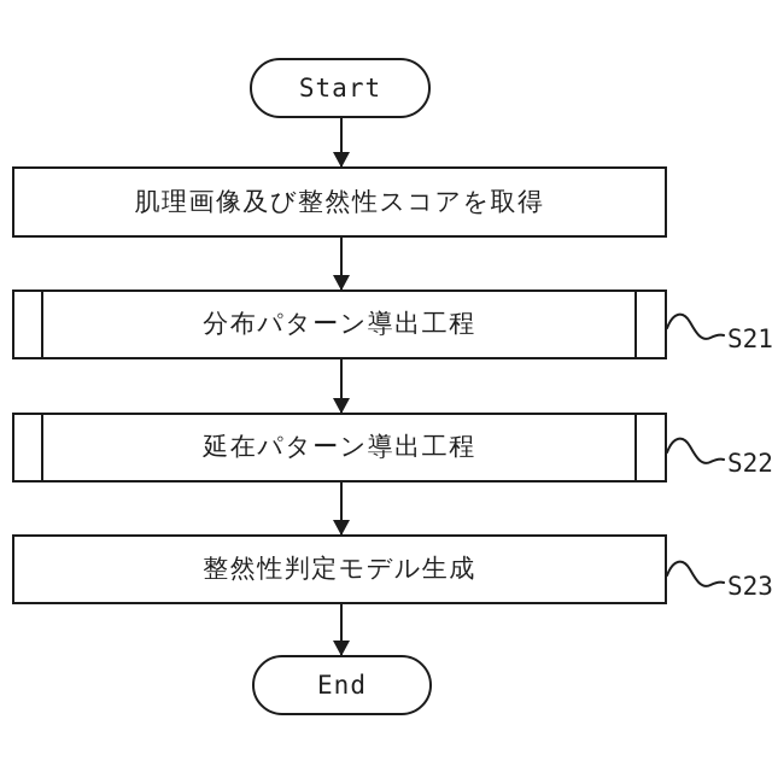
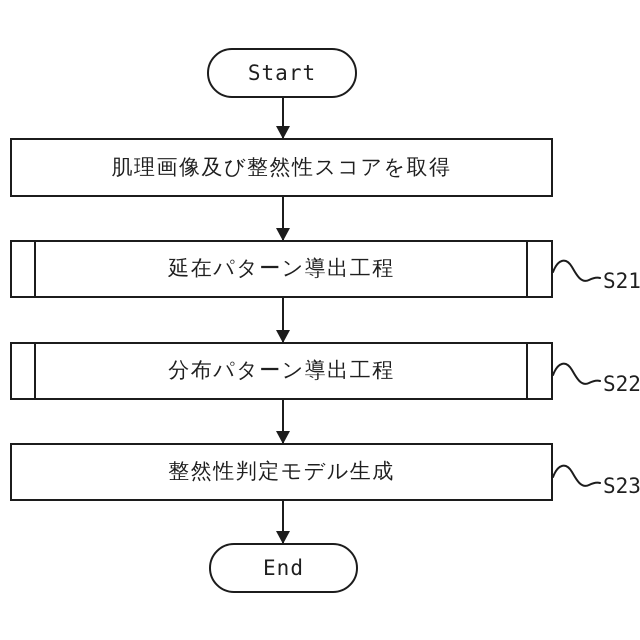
  Start
  肌理画像及び整然性スコアを取得
- 分布パターン導出工程
+ 延在パターン導出工程
  S21
- 延在パターン導出工程
+ 分布パターン導出工程
  S22
  整然性判定モデル生成
  S23
  End
